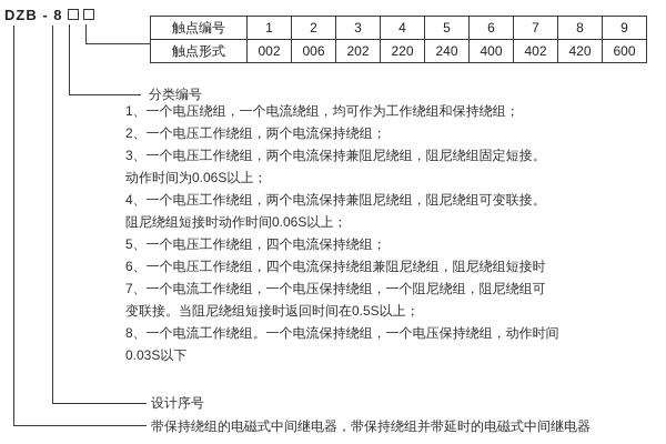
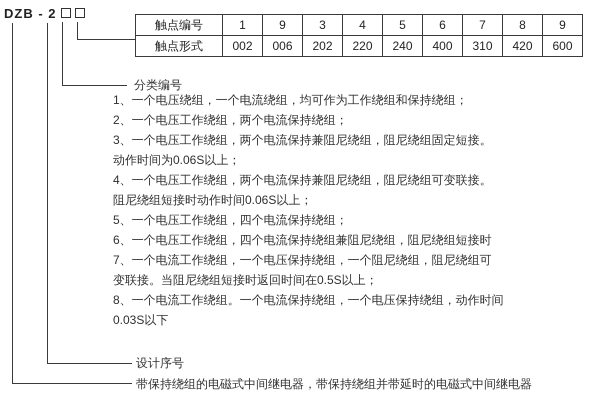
- DZB - 8
+ DZB - 2
- 触点编号	1	2	3	4	5	6	7	8	9
+ 触点编号	1	9	3	4	5	6	7	8	9
- 触点形式	002	006	202	220	240	400	402	420	600
+ 触点形式	002	006	202	220	240	400	310	420	600
  分类编号
  1、一个电压绕组，一个电流绕组，均可作为工作绕组和保持绕组；
  2、一个电压工作绕组，两个电流保持绕组；
  3、一个电压工作绕组，两个电流保持兼阻尼绕组，阻尼绕组固定短接。
  动作时间为0.06S以上；
  4、一个电压工作绕组，两个电流保持兼阻尼绕组，阻尼绕组可变联接。
  阻尼绕组短接时动作时间0.06S以上；
  5、一个电压工作绕组，四个电流保持绕组；
  6、一个电压工作绕组，四个电流保持绕组兼阻尼绕组，阻尼绕组短接时
  7、一个电流工作绕组，一个电压保持绕组，一个阻尼绕组，阻尼绕组可
  变联接。当阻尼绕组短接时返回时间在0.5S以上；
  8、一个电流工作绕组。一个电流保持绕组，一个电压保持绕组，动作时间
  0.03S以下
  设计序号
  带保持绕组的电磁式中间继电器，带保持绕组并带延时的电磁式中间继电器
